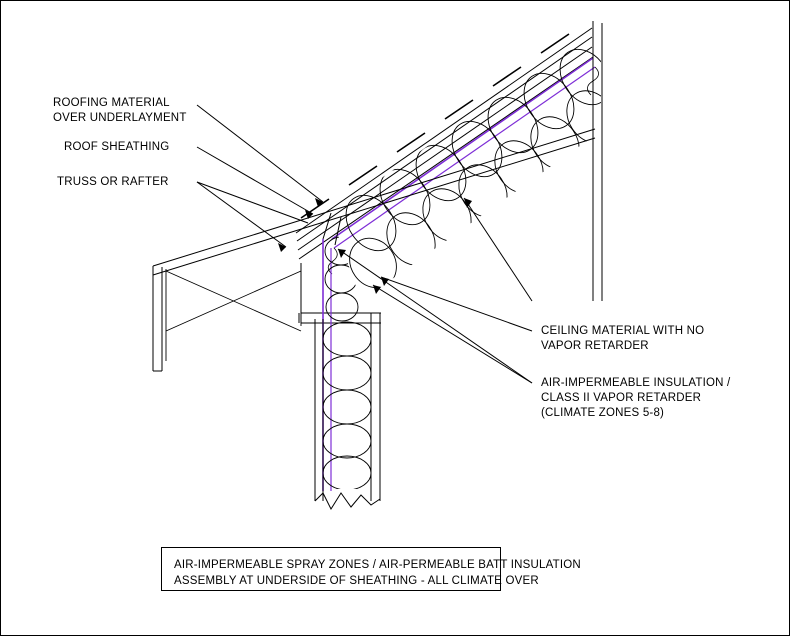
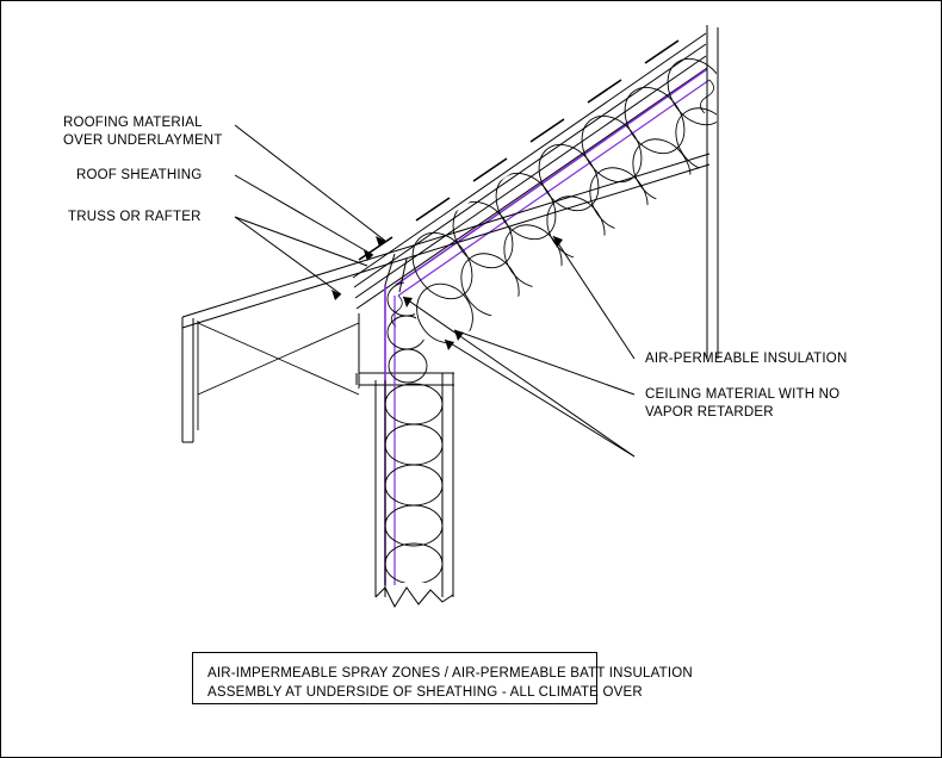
  ROOFING MATERIAL
  OVER UNDERLAYMENT
  ROOF SHEATHING
  TRUSS OR RAFTER
+ AIR-PERMEABLE INSULATION
  CEILING MATERIAL WITH NO
  VAPOR RETARDER
- AIR-IMPERMEABLE INSULATION /
- CLASS II VAPOR RETARDER
- (CLIMATE ZONES 5-8)
  AIR-IMPERMEABLE SPRAY ZONES / AIR-PERMEABLE BATT INSULATION
  ASSEMBLY AT UNDERSIDE OF SHEATHING - ALL CLIMATE OVER
